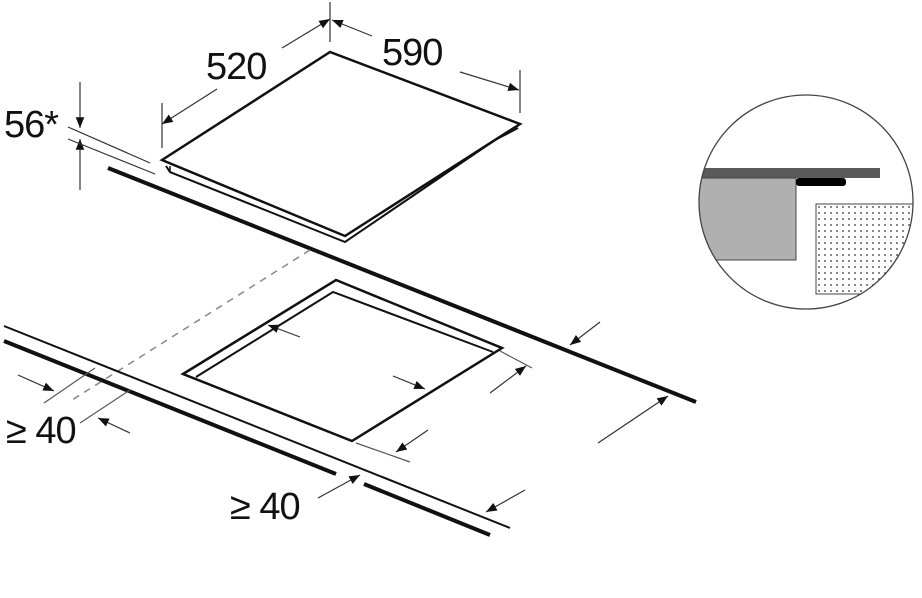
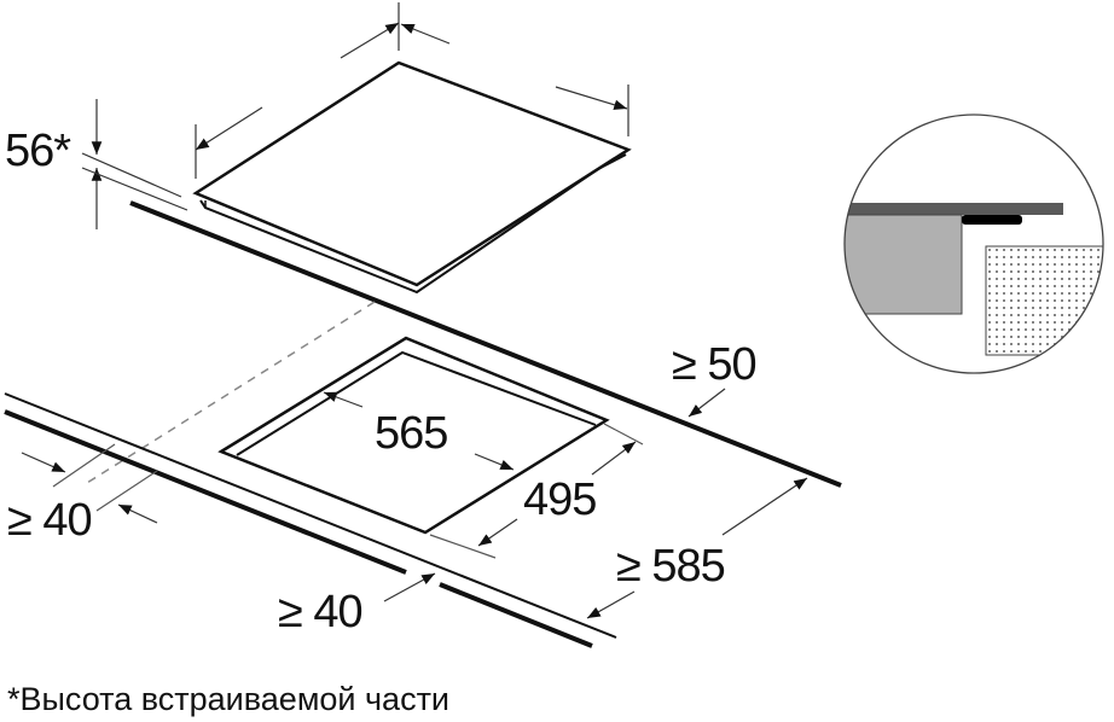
- 520
- 590
  56*
+ 565
+ 495
+ ≥ 50
+ ≥ 585
  ≥ 40
  ≥ 40
+ *Высота встраиваемой части
